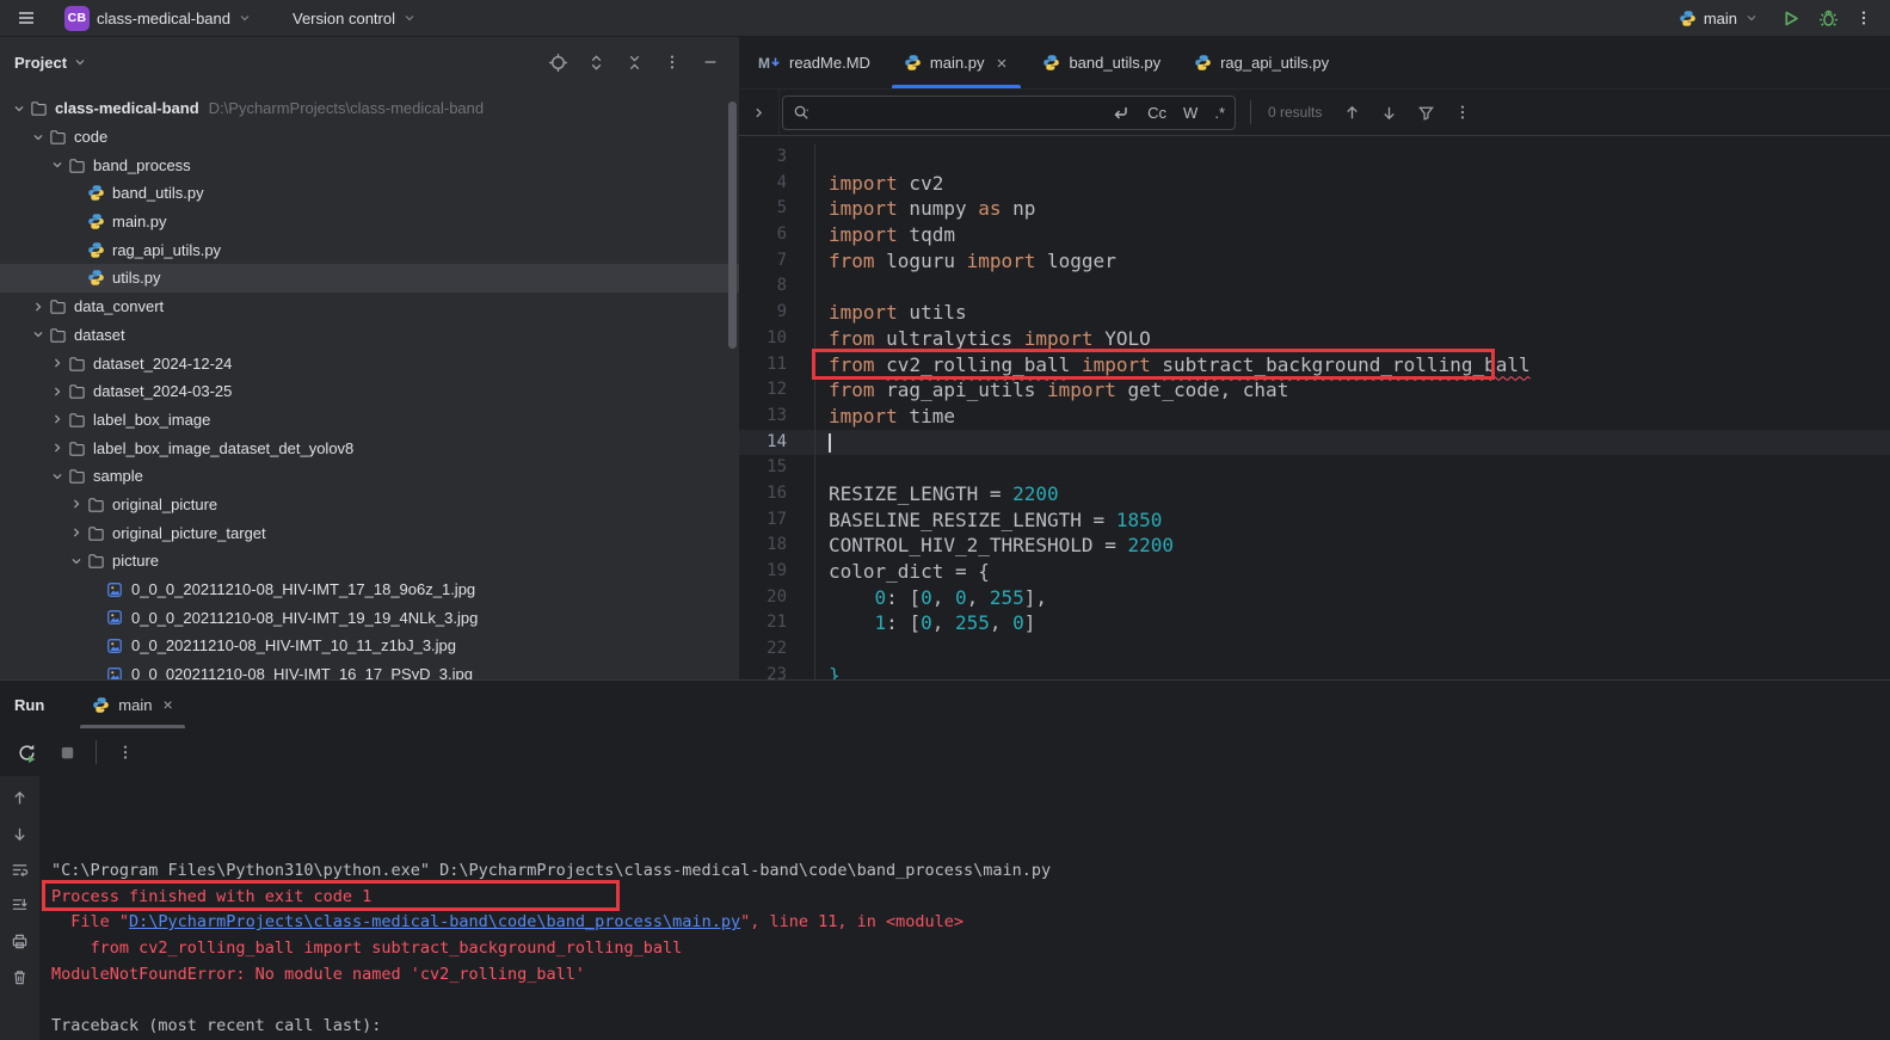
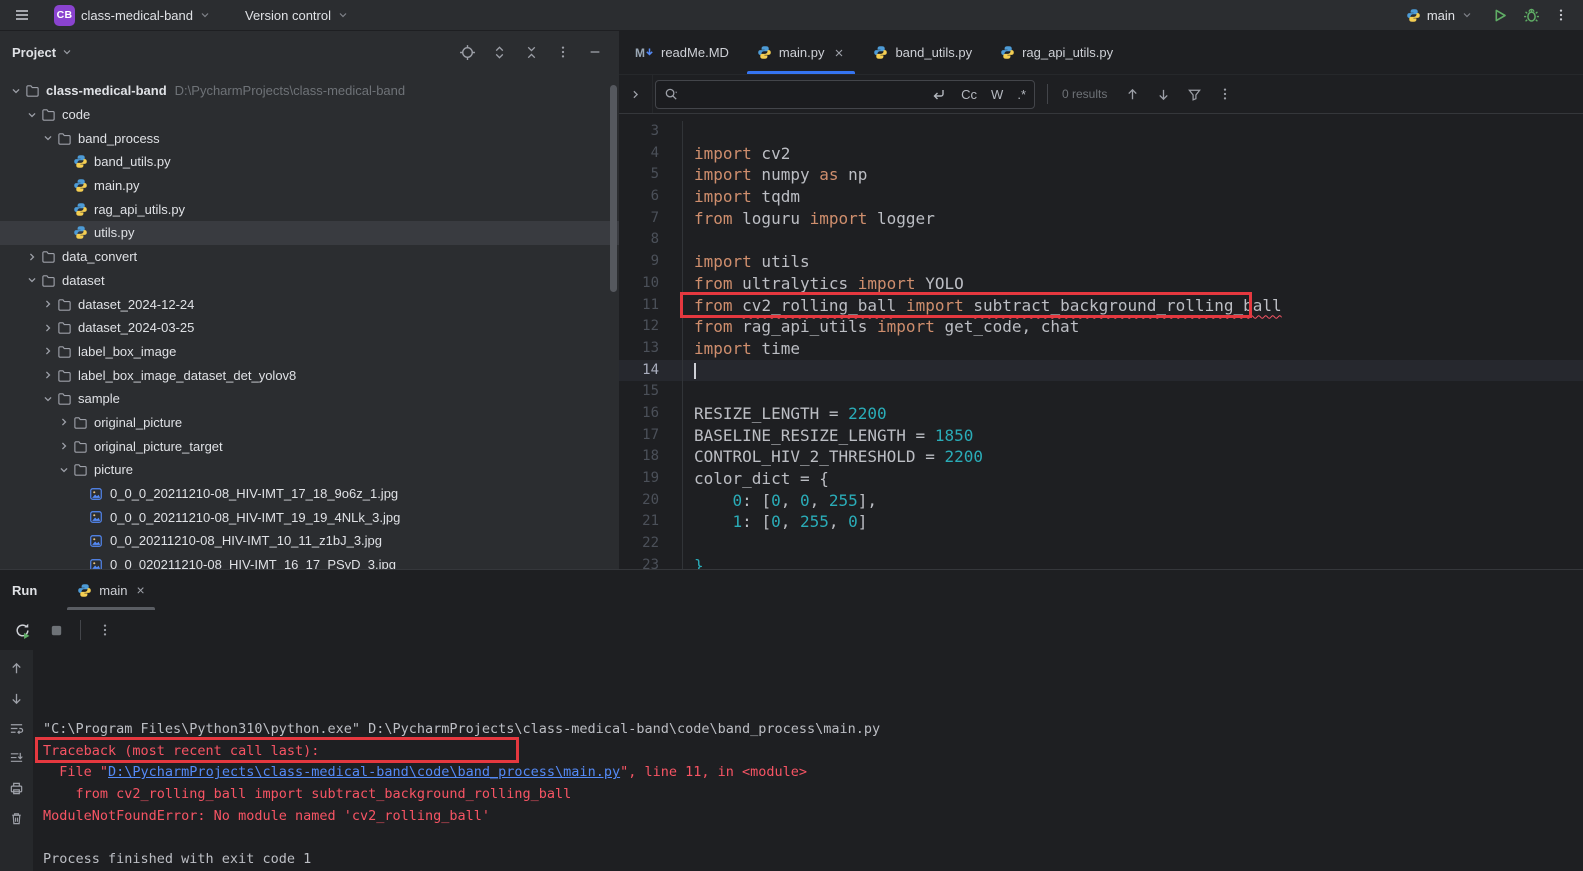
  CB
  class-medical-band
  Version control
  main
  Project
  class-medical-band
  D:\PycharmProjects\class-medical-band
  code
  band_process
  band_utils.py
  main.py
  rag_api_utils.py
  utils.py
  data_convert
  dataset
  dataset_2024-12-24
  dataset_2024-03-25
  label_box_image
  label_box_image_dataset_det_yolov8
  sample
  original_picture
  original_picture_target
  picture
  0_0_0_20211210-08_HIV-IMT_17_18_9o6z_1.jpg
  0_0_0_20211210-08_HIV-IMT_19_19_4NLk_3.jpg
  0_0_20211210-08_HIV-IMT_10_11_z1bJ_3.jpg
  0_0_020211210-08_HIV-IMT_16_17_PSyD_3.jpg
  M
  readMe.MD
  main.py
  band_utils.py
  rag_api_utils.py
  Cc
  W
  .*
  0 results
  3
  4
  import cv2
  5
  import numpy as np
  6
  import tqdm
  7
  from loguru import logger
  8
  9
  import utils
  10
  from ultralytics import YOLO
  11
  from cv2_rolling_ball import subtract_background_rolling_ball
  12
  from rag_api_utils import get_code, chat
  13
  import time
  14
  15
  16
  RESIZE_LENGTH = 2200
  17
  BASELINE_RESIZE_LENGTH = 1850
  18
  CONTROL_HIV_2_THRESHOLD = 2200
  19
  color_dict = {
  20
  0: [0, 0, 255],
  21
  1: [0, 255, 0]
  22
  23
  }
  Run
  main
  ×
  "C:\Program Files\Python310\python.exe" D:\PycharmProjects\class-medical-band\code\band_process\main.py
- Process finished with exit code 1
+ Traceback (most recent call last):
  File "D:\PycharmProjects\class-medical-band\code\band_process\main.py", line 11, in <module>
  from cv2_rolling_ball import subtract_background_rolling_ball
  ModuleNotFoundError: No module named 'cv2_rolling_ball'
- Traceback (most recent call last):
+ Process finished with exit code 1
